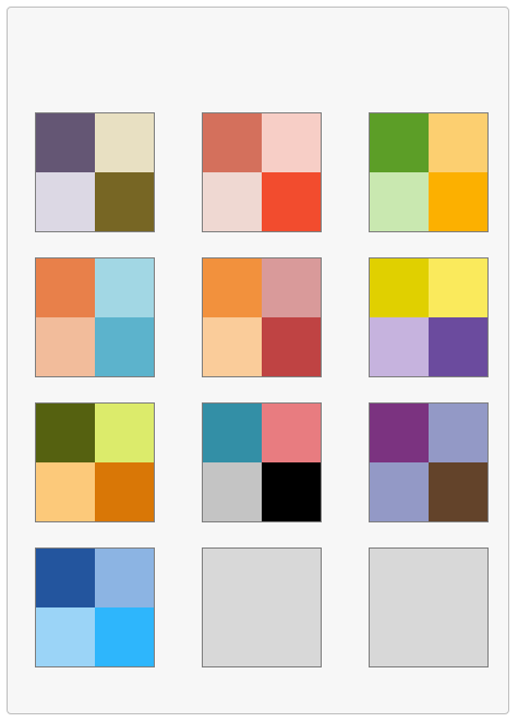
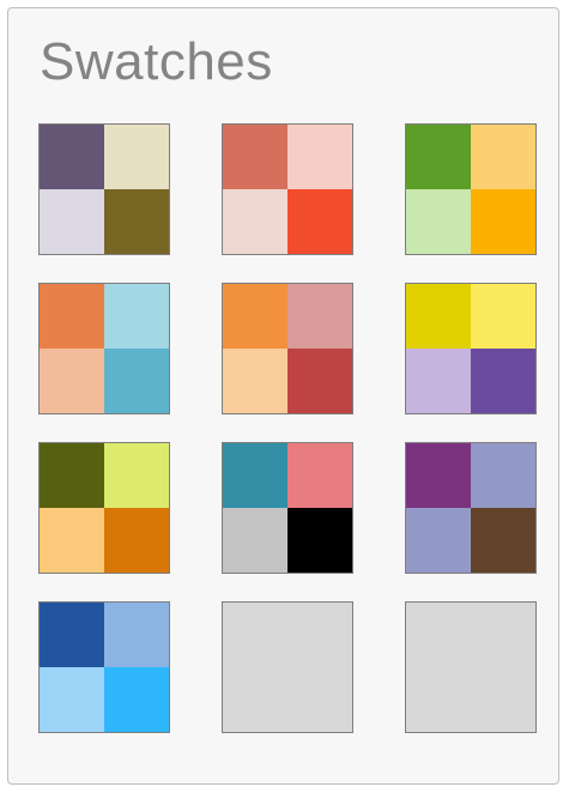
+ Swatches
